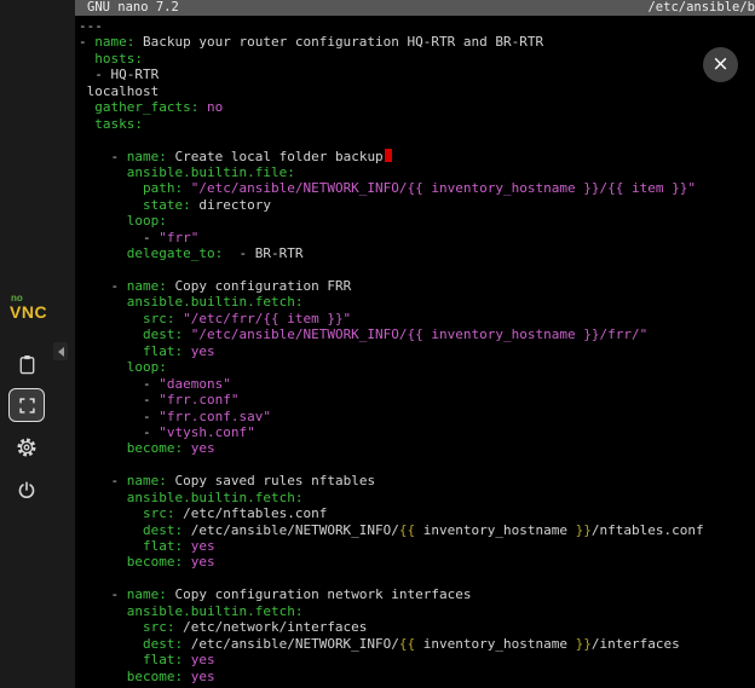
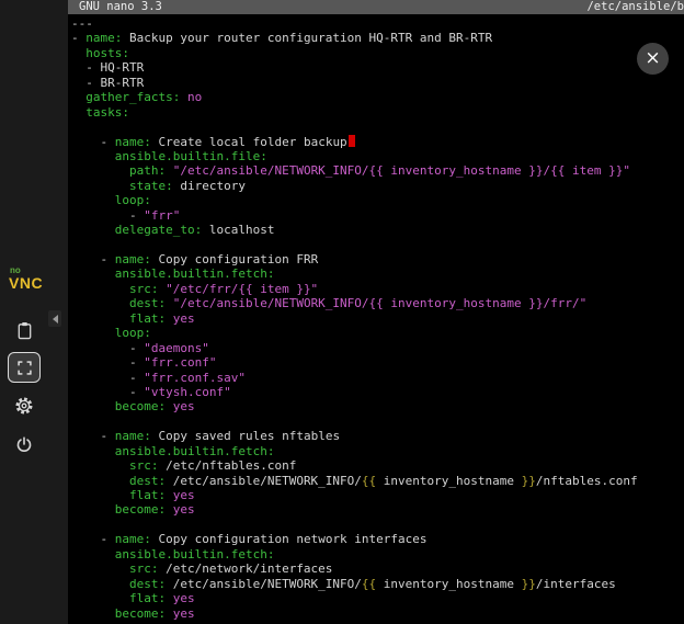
  no
  VNC
- GNU nano 7.2
+ GNU nano 3.3
  /etc/ansible/b
  ---
  - name: Backup your router configuration HQ-RTR and BR-RTR
  hosts:
  - HQ-RTR
- localhost
+ - BR-RTR
  gather_facts: no
  tasks:
  - name: Create local folder backup
  ansible.builtin.file:
  path: "/etc/ansible/NETWORK_INFO/{{ inventory_hostname }}/{{ item }}"
  state: directory
  loop:
  - "frr"
- delegate_to: - BR-RTR
+ delegate_to: localhost
  - name: Copy configuration FRR
  ansible.builtin.fetch:
  src: "/etc/frr/{{ item }}"
  dest: "/etc/ansible/NETWORK_INFO/{{ inventory_hostname }}/frr/"
  flat: yes
  loop:
  - "daemons"
  - "frr.conf"
  - "frr.conf.sav"
  - "vtysh.conf"
  become: yes
  - name: Copy saved rules nftables
  ansible.builtin.fetch:
  src: /etc/nftables.conf
  dest: /etc/ansible/NETWORK_INFO/{{ inventory_hostname }}/nftables.conf
  flat: yes
  become: yes
  - name: Copy configuration network interfaces
  ansible.builtin.fetch:
  src: /etc/network/interfaces
  dest: /etc/ansible/NETWORK_INFO/{{ inventory_hostname }}/interfaces
  flat: yes
  become: yes
  ×
